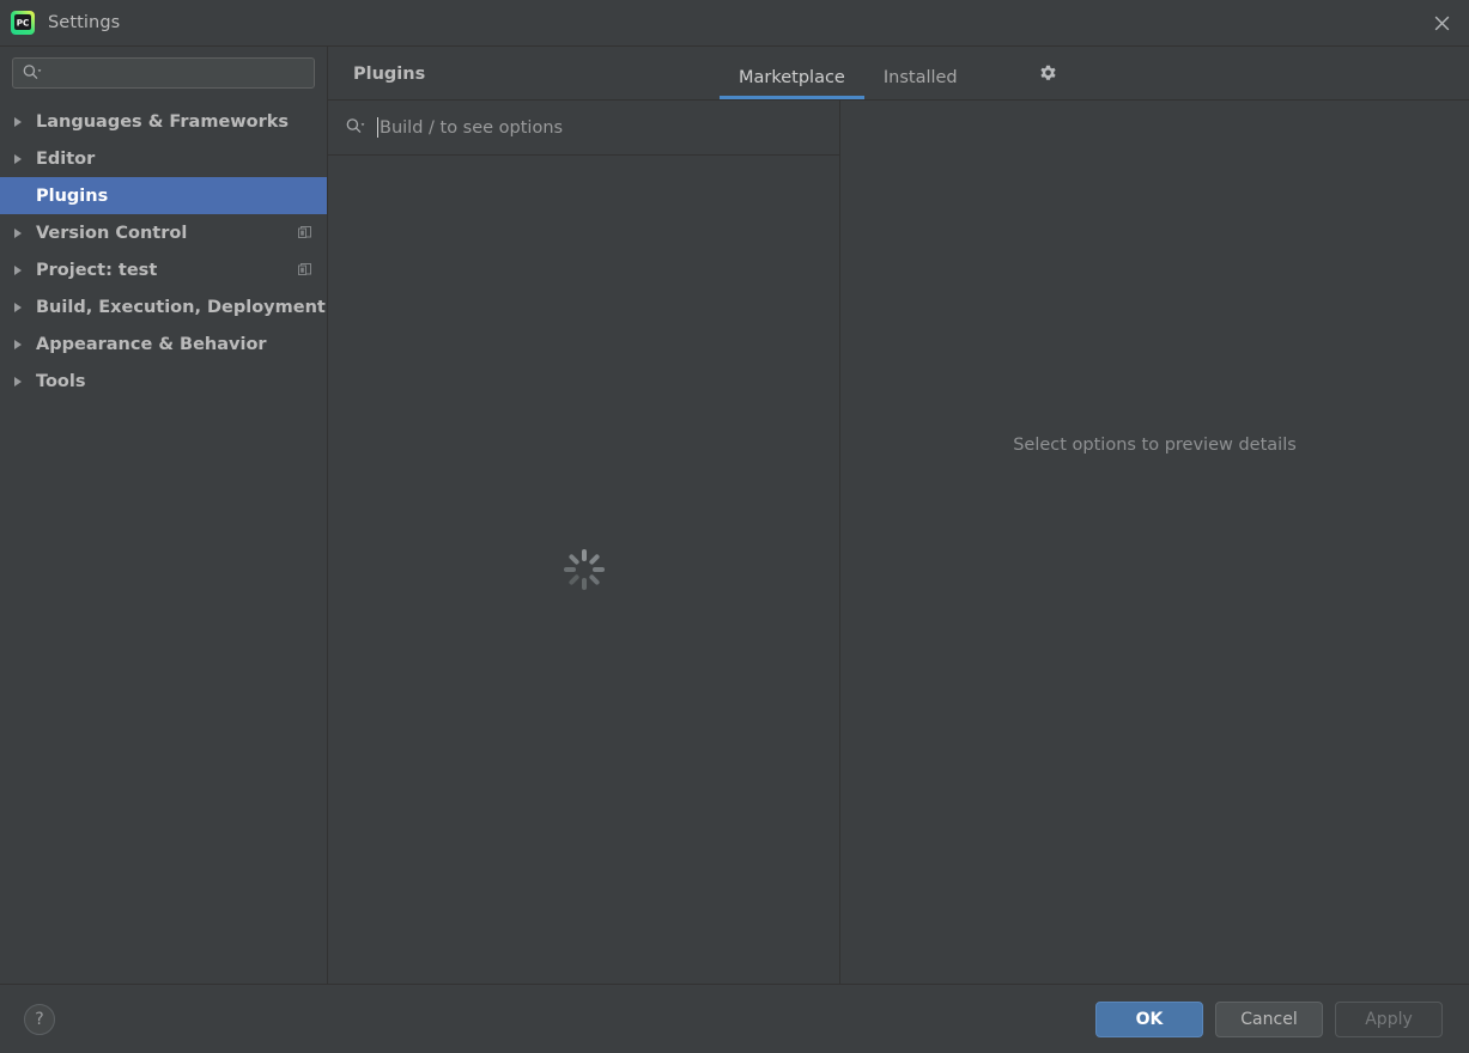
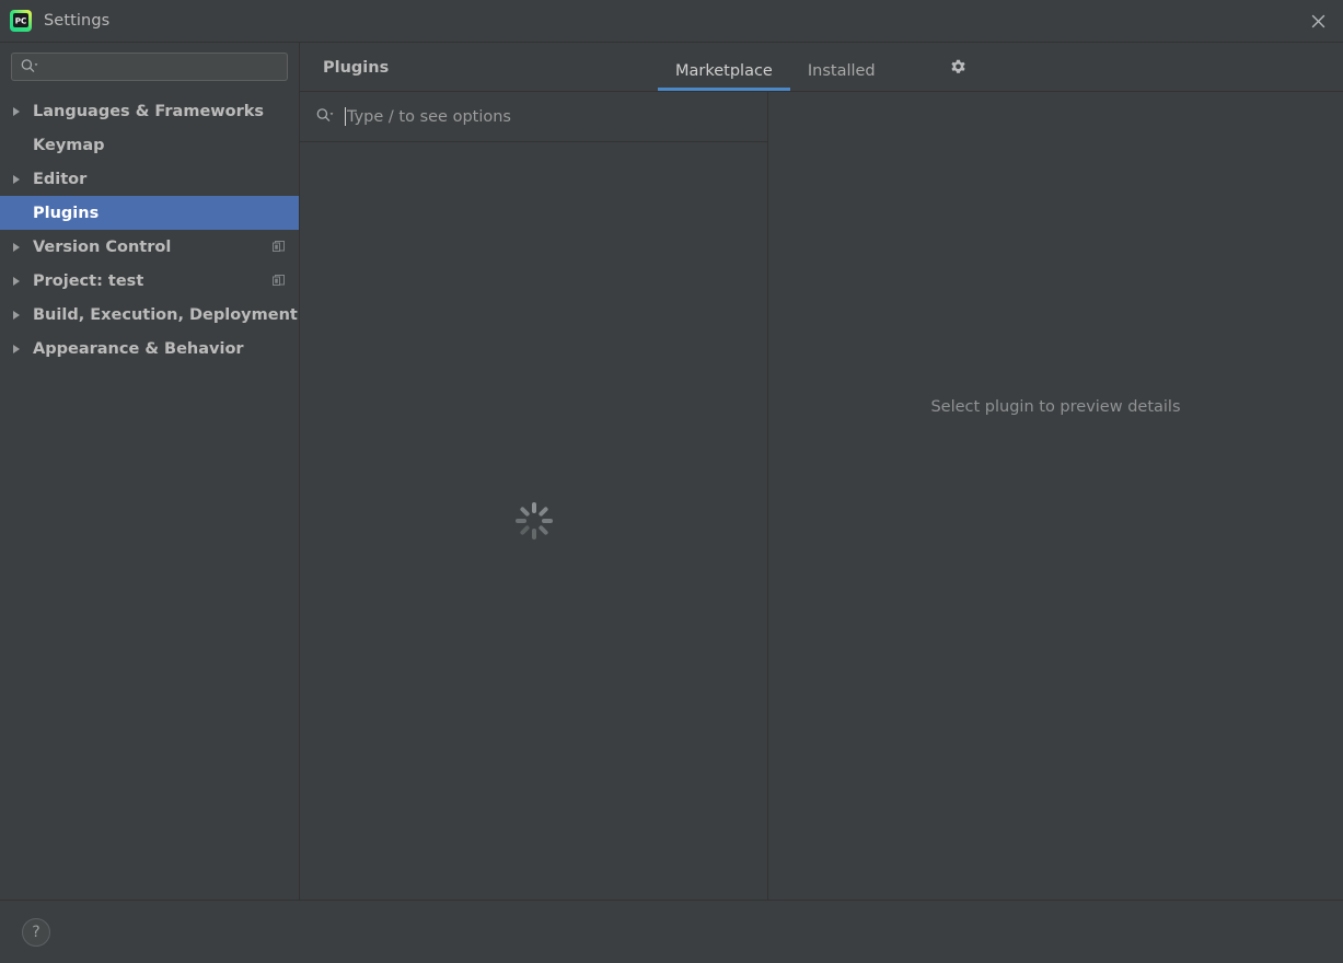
  PC
  Settings
  Languages & Frameworks
+ Keymap
  Editor
  Plugins
  Version Control
  Project: test
  Build, Execution, Deployment
  Appearance & Behavior
- Tools
  Plugins
  Marketplace
  Installed
- Build / to see options
+ Type / to see options
- Select options to preview details
+ Select plugin to preview details
  ?
- OK
- Cancel
- Apply
